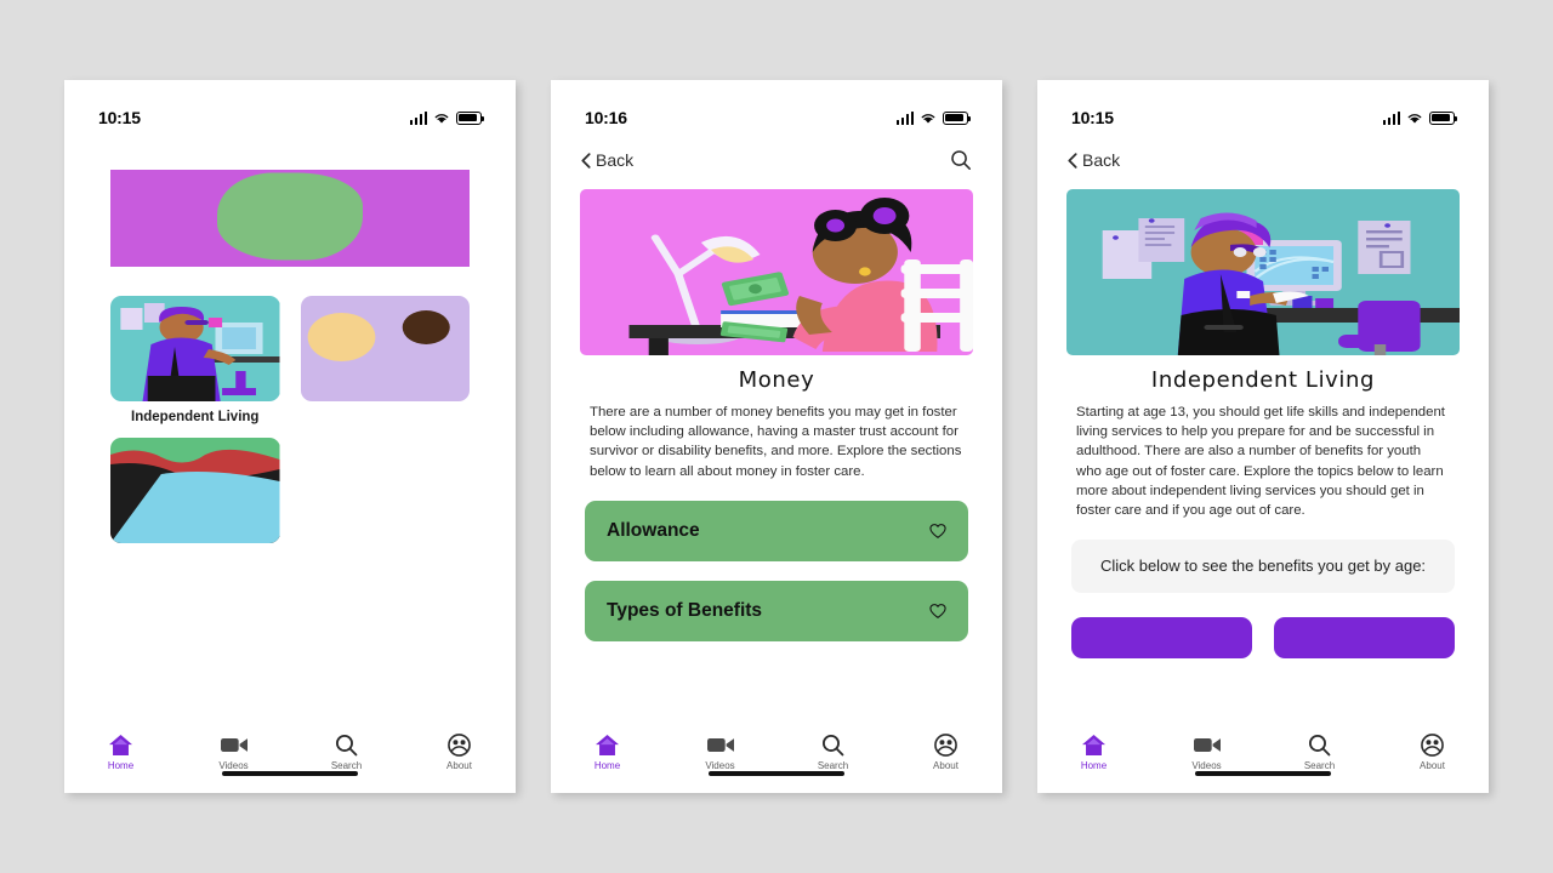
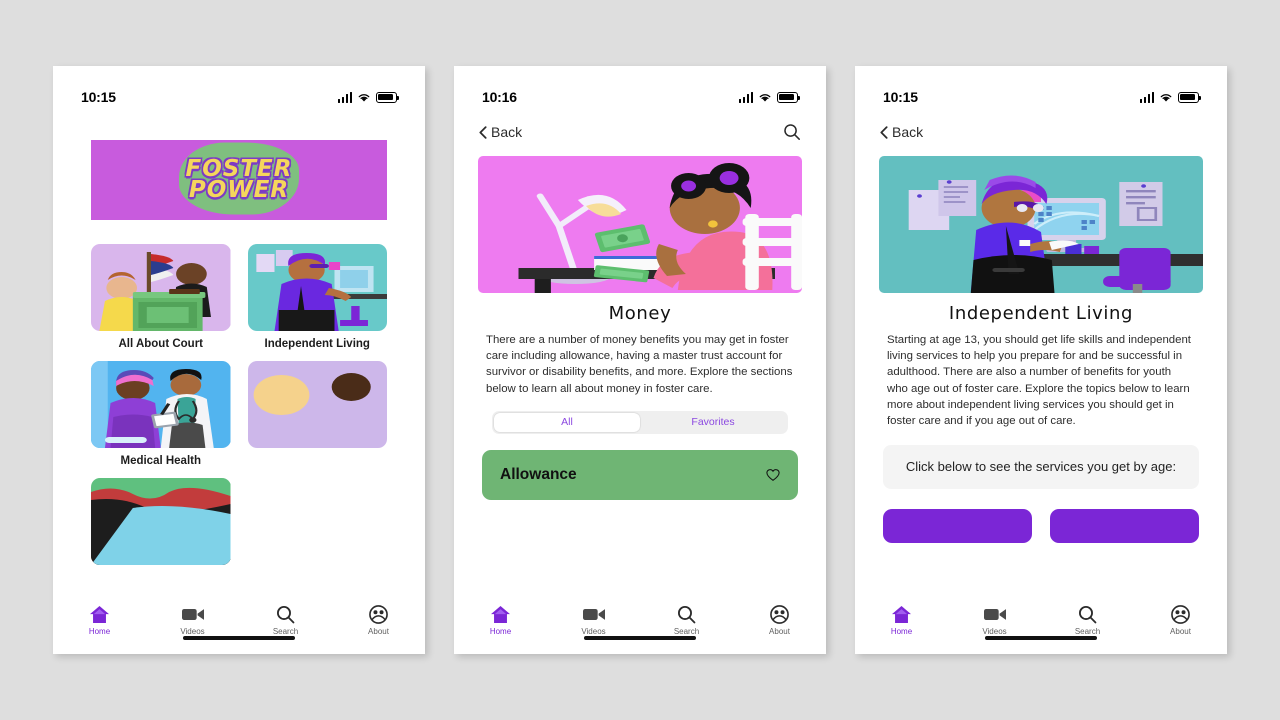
  10:15
+ FOSTER
+ POWER
+ All About Court
  Independent Living
+ Medical Health
  Home
  Videos
  Search
  About
  10:16
  Back
  Money
- There are a number of money benefits you may get in foster below including allowance, having a master trust account for survivor or disability benefits, and more. Explore the sections below to learn all about money in foster care.
+ There are a number of money benefits you may get in foster care including allowance, having a master trust account for survivor or disability benefits, and more. Explore the sections below to learn all about money in foster care.
+ All
+ Favorites
  Allowance
- Types of Benefits
  Home
  Videos
  Search
  About
  10:15
  Back
  Independent Living
  Starting at age 13, you should get life skills and independent living services to help you prepare for and be successful in adulthood. There are also a number of benefits for youth who age out of foster care. Explore the topics below to learn more about independent living services you should get in foster care and if you age out of care.
- Click below to see the benefits you get by age:
+ Click below to see the services you get by age:
  Home
  Videos
  Search
  About
